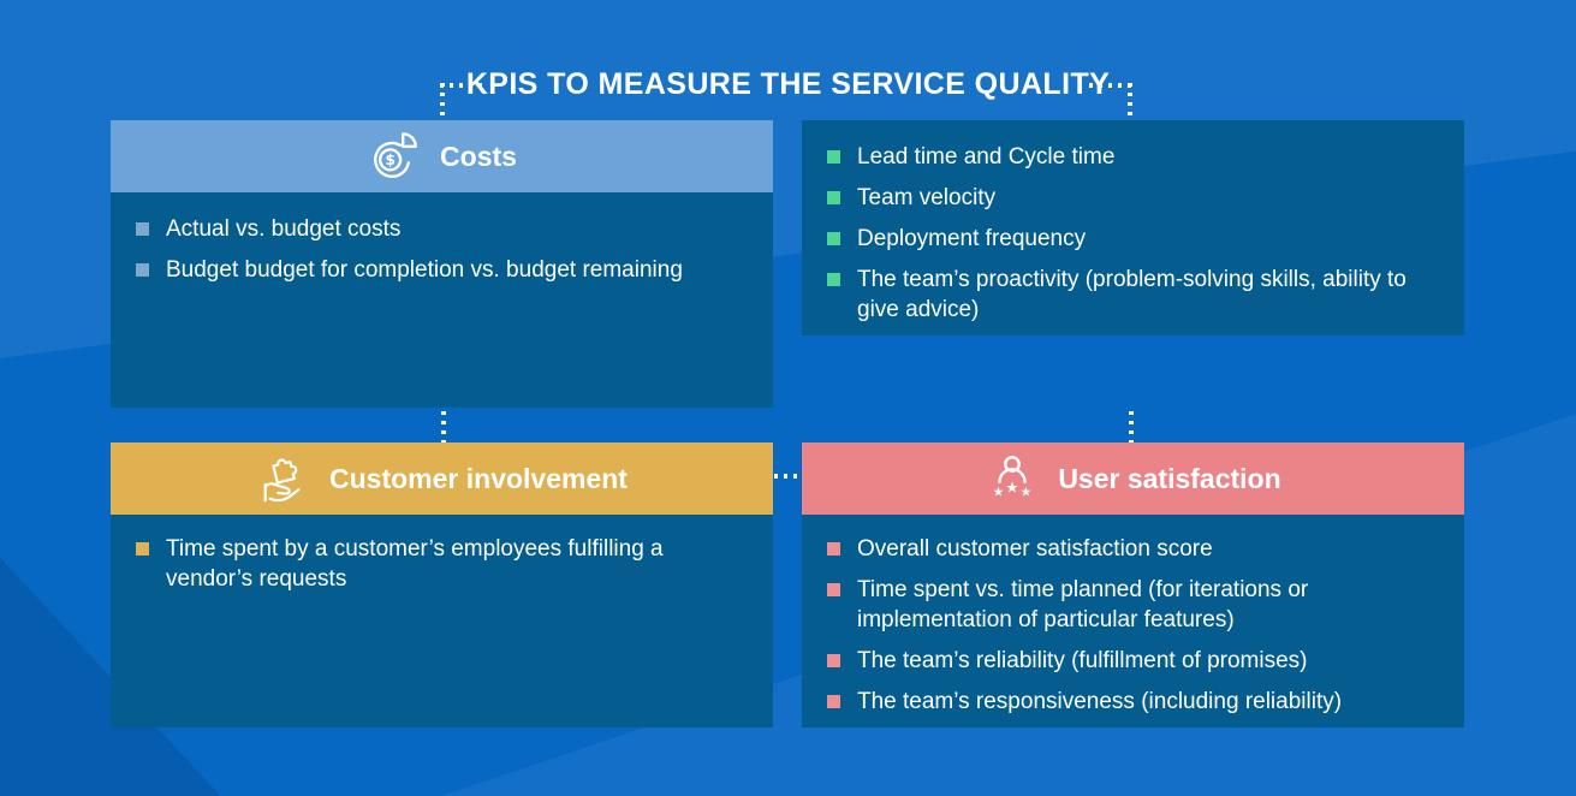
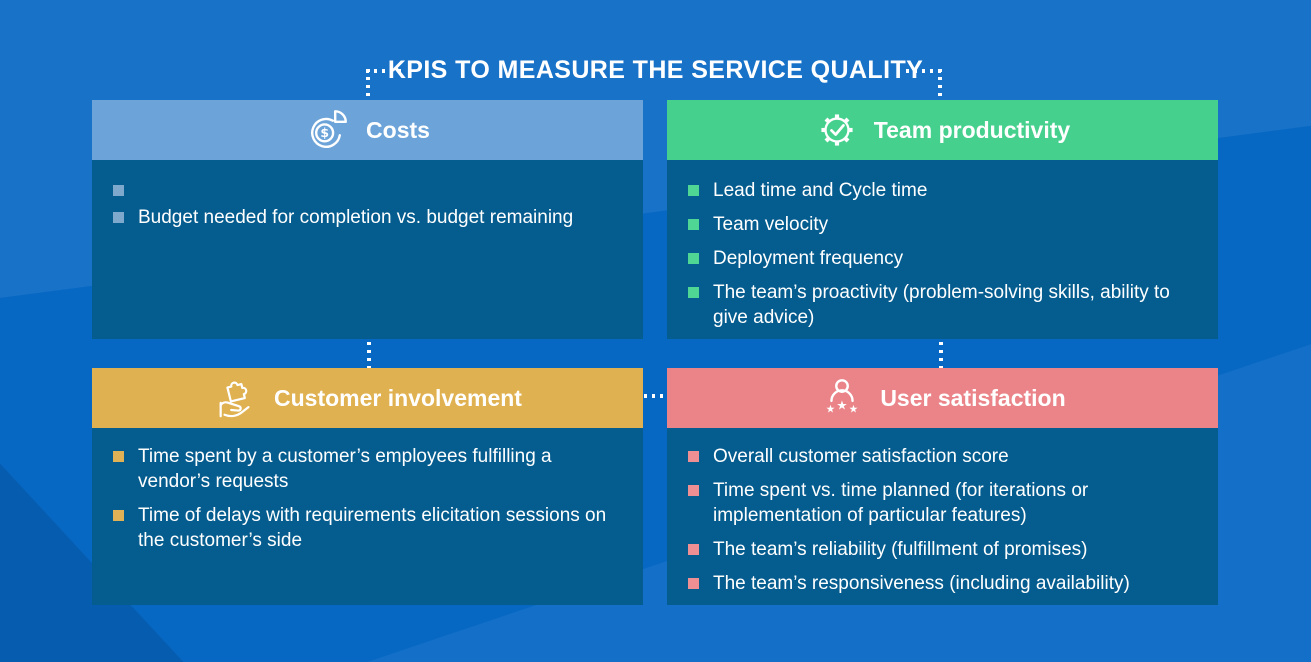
  PIS TO MEASURE THE SERVICE QUALIT
  $
  Costs
- Actual vs. budget costs
- Budget budget for completion vs. budget remaining
+ Budget needed for completion vs. budget remaining
+ Team productivity
  Lead time and Cycle time
  Team velocity
  Deployment frequency
  The team’s proactivity (problem-solving skills, ability to give advice)
  Customer involvement
  Time spent by a customer’s employees fulfilling a vendor’s requests
+ Time of delays with requirements elicitation sessions on the customer’s side
  ★
  ★
  ★
  User satisfaction
  Overall customer satisfaction score
  Time spent vs. time planned (for iterations or implementation of particular features)
  The team’s reliability (fulfillment of promises)
- The team’s responsiveness (including reliability)
+ The team’s responsiveness (including availability)
